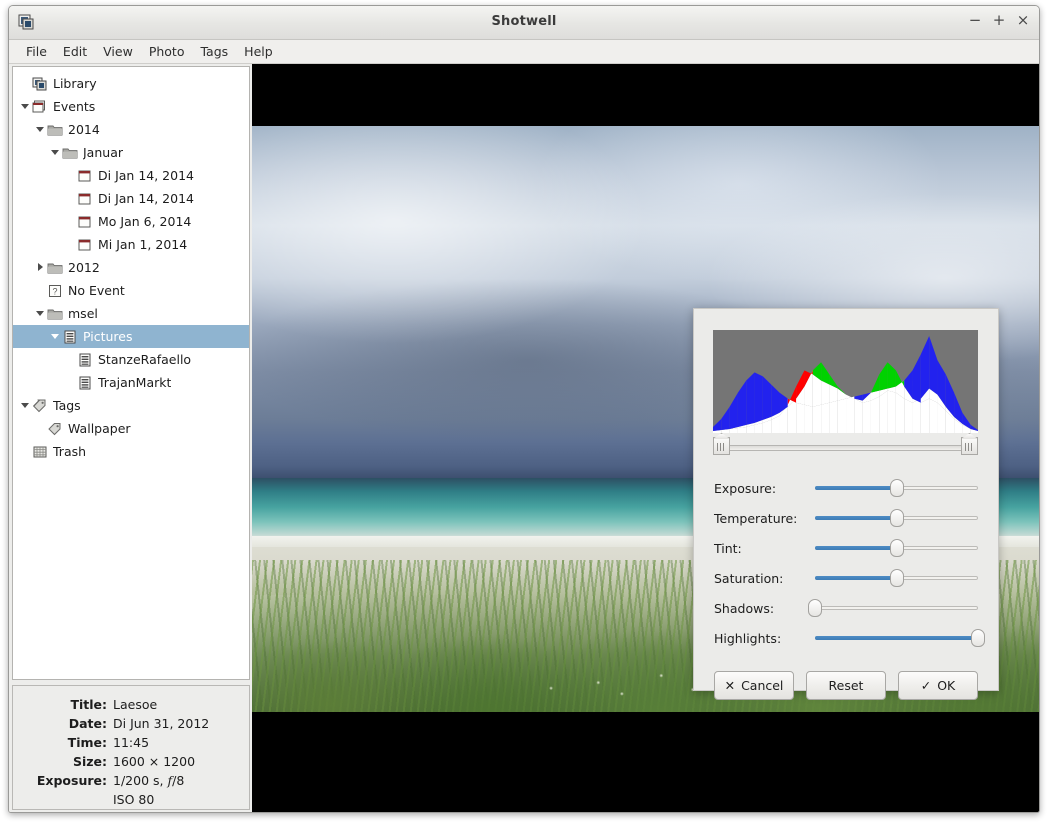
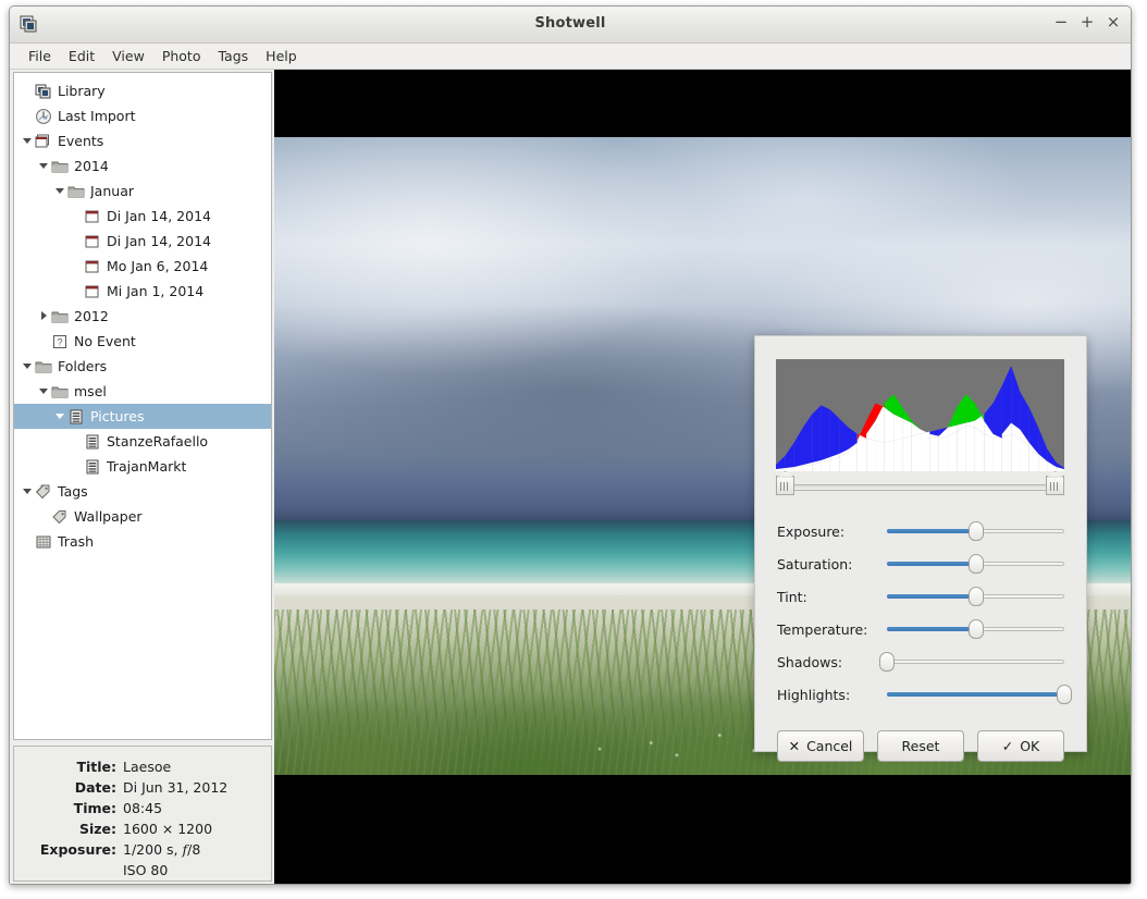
  Shotwell
  −
  +
  ×
  File
  Edit
  View
  Photo
  Tags
  Help
  Library
+ Last Import
  Events
  2014
  Januar
  Di Jan 14, 2014
  Di Jan 14, 2014
  Mo Jan 6, 2014
  Mi Jan 1, 2014
  2012
  ?
  No Event
+ Folders
  msel
  Pictures
  StanzeRafaello
  TrajanMarkt
  Tags
  Wallpaper
  Trash
  Title:	Laesoe
  Date:	Di Jun 31, 2012
- Time:	11:45
+ Time:	08:45
  Size:	1600 × 1200
  Exposure:	1/200 s, f/8
  	ISO 80
  Exposure:
- Temperature:
+ Saturation:
  Tint:
- Saturation:
+ Temperature:
  Shadows:
  Highlights:
  ✕
  Cancel
  Reset
  ✓
  OK
